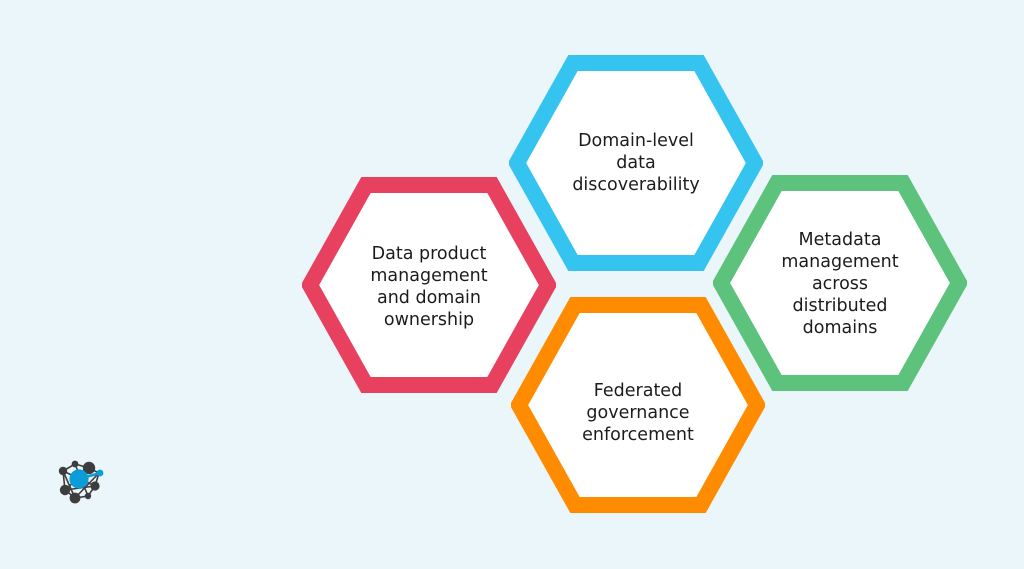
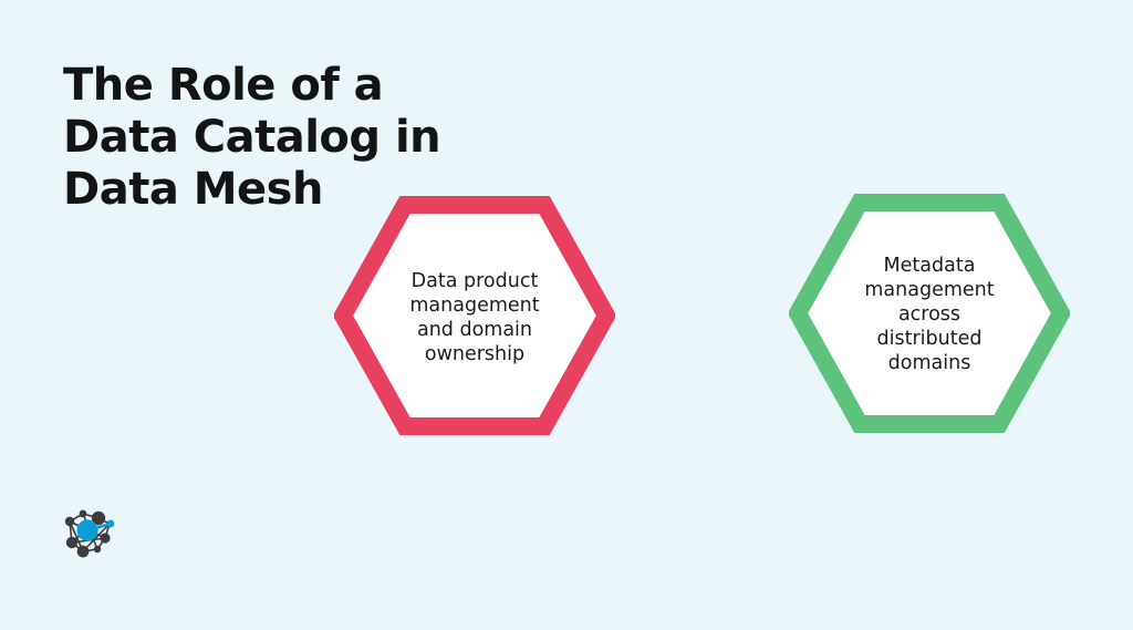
+ The Role of a
+ Data Catalog in
+ Data Mesh
  Data product
  management
  and domain
  ownership
  Metadata
  management
  across
  distributed
  domains
- Domain-level
- data
- discoverability
- Federated
- governance
- enforcement
